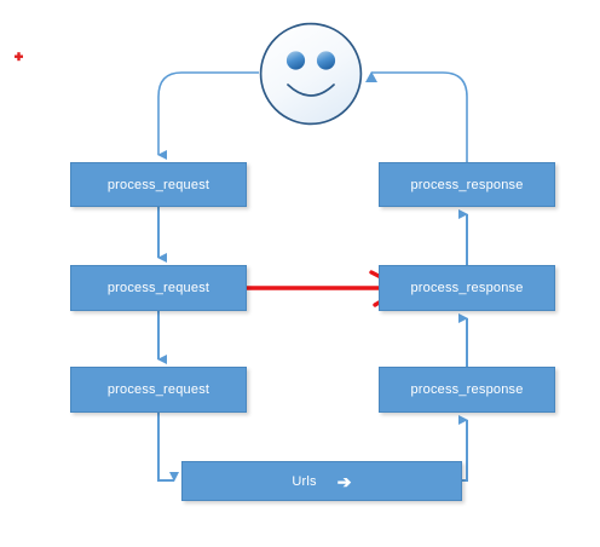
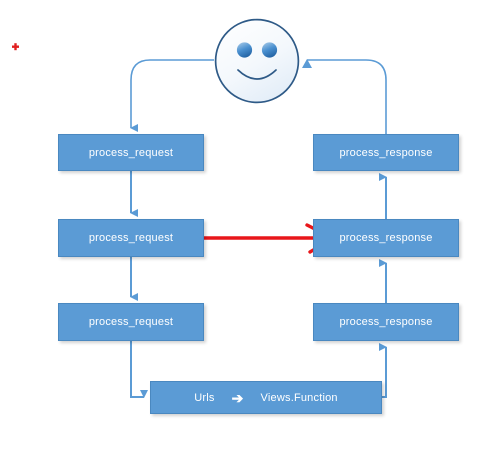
  process_request
  process_request
  process_request
  process_response
  process_response
  process_response
  Urls
  ➔
+ Views.Function
